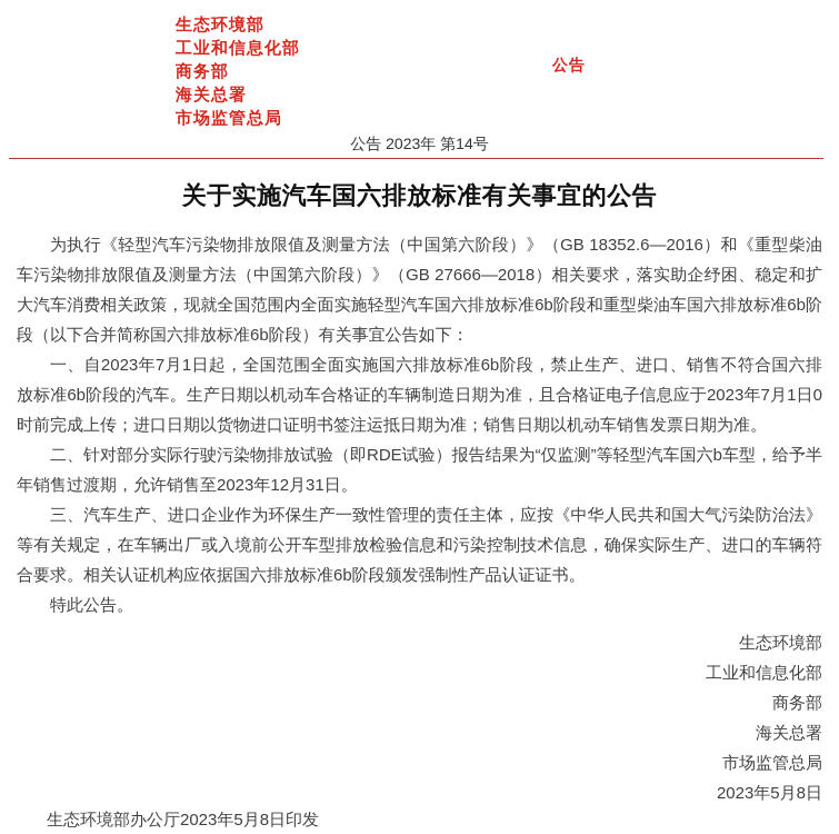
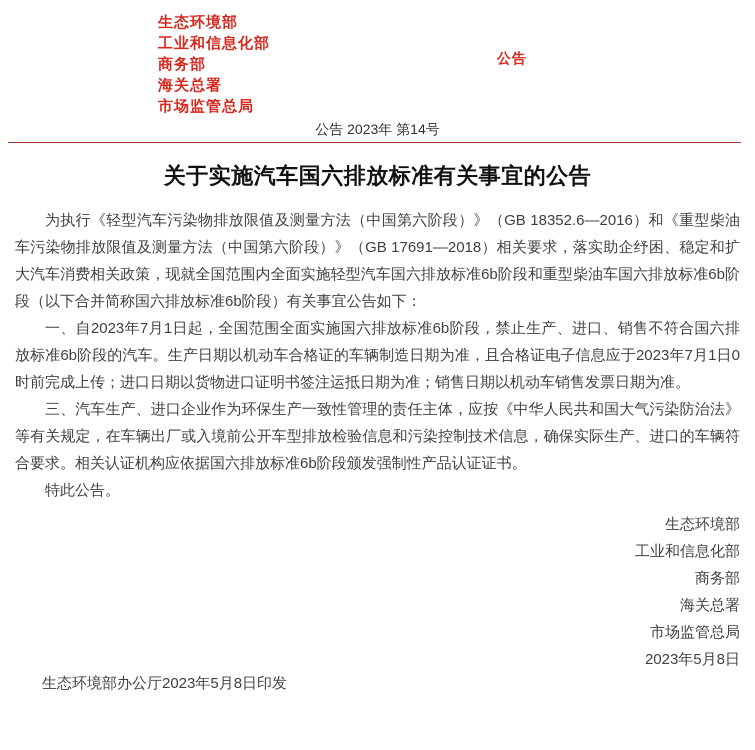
  生态环境部
  工业和信息化部
  商务部
  海关总署
  市场监管总局
  公告
  公告 2023年 第14号
  关于实施汽车国六排放标准有关事宜的公告
- 为执行《轻型汽车污染物排放限值及测量方法（中国第六阶段）》（GB 18352.6—2016）和《重型柴油车污染物排放限值及测量方法（中国第六阶段）》（GB 27666—2018）相关要求，落实助企纾困、稳定和扩大汽车消费相关政策，现就全国范围内全面实施轻型汽车国六排放标准6b阶段和重型柴油车国六排放标准6b阶段（以下合并简称国六排放标准6b阶段）有关事宜公告如下：
+ 为执行《轻型汽车污染物排放限值及测量方法（中国第六阶段）》（GB 18352.6—2016）和《重型柴油车污染物排放限值及测量方法（中国第六阶段）》（GB 17691—2018）相关要求，落实助企纾困、稳定和扩大汽车消费相关政策，现就全国范围内全面实施轻型汽车国六排放标准6b阶段和重型柴油车国六排放标准6b阶段（以下合并简称国六排放标准6b阶段）有关事宜公告如下：
  一、自2023年7月1日起，全国范围全面实施国六排放标准6b阶段，禁止生产、进口、销售不符合国六排放标准6b阶段的汽车。生产日期以机动车合格证的车辆制造日期为准，且合格证电子信息应于2023年7月1日0时前完成上传；进口日期以货物进口证明书签注运抵日期为准；销售日期以机动车销售发票日期为准。
- 二、针对部分实际行驶污染物排放试验（即RDE试验）报告结果为“仅监测”等轻型汽车国六b车型，给予半年销售过渡期，允许销售至2023年12月31日。
  三、汽车生产、进口企业作为环保生产一致性管理的责任主体，应按《中华人民共和国大气污染防治法》等有关规定，在车辆出厂或入境前公开车型排放检验信息和污染控制技术信息，确保实际生产、进口的车辆符合要求。相关认证机构应依据国六排放标准6b阶段颁发强制性产品认证证书。
  特此公告。
  生态环境部
  工业和信息化部
  商务部
  海关总署
  市场监管总局
  2023年5月8日
  生态环境部办公厅2023年5月8日印发
